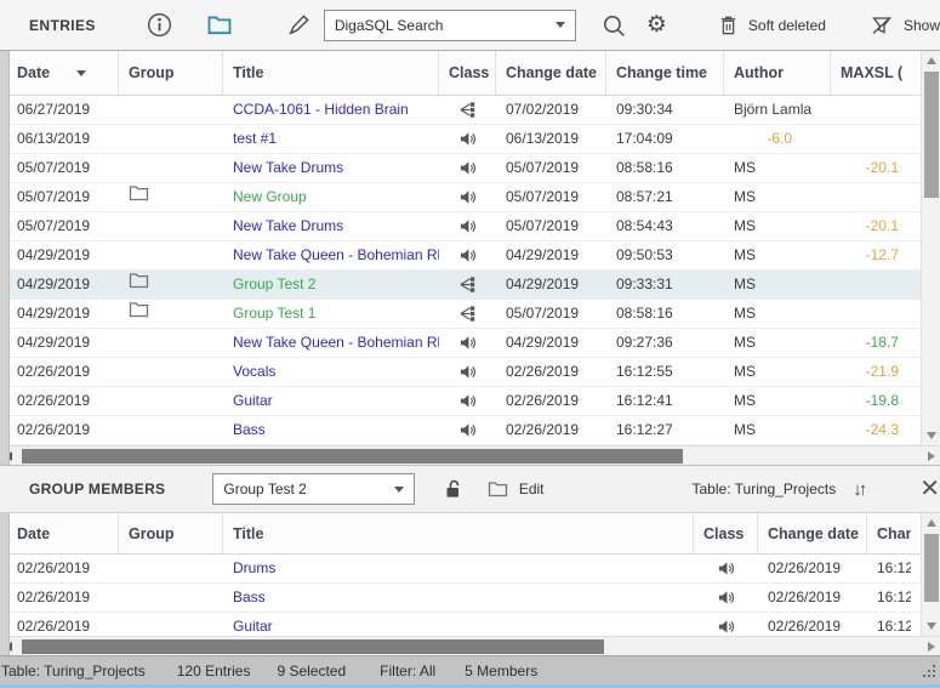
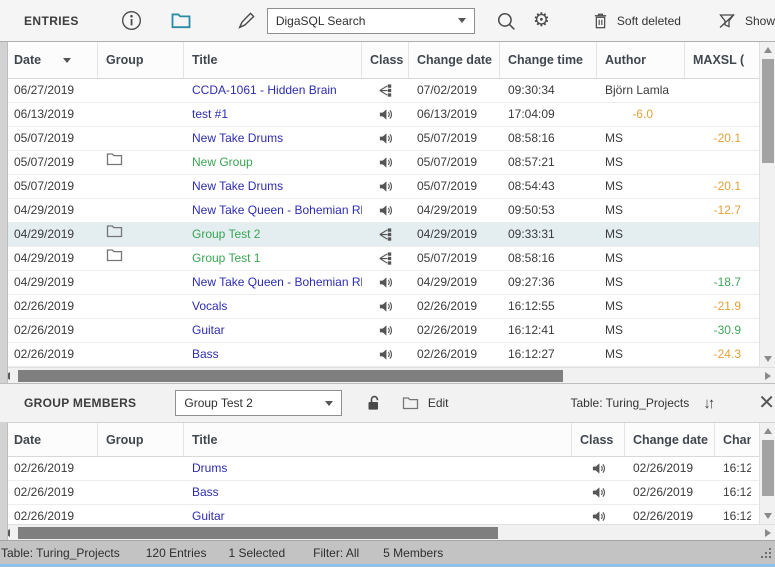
  ENTRIES
  DigaSQL Search
  ⚙
  Soft deleted
  Show
  Date
  Group
  Title
  Class
  Change date
  Change time
  Author
  MAXSL (
  06/27/2019
  CCDA-1061 - Hidden Brain
  07/02/2019
  09:30:34
  Björn Lamla
  06/13/2019
  test #1
  06/13/2019
  17:04:09
  -6.0
  05/07/2019
  New Take Drums
  05/07/2019
  08:58:16
  MS
  -20.1
  05/07/2019
  New Group
  05/07/2019
  08:57:21
  MS
  05/07/2019
  New Take Drums
  05/07/2019
  08:54:43
  MS
  -20.1
  04/29/2019
  New Take Queen - Bohemian R
  04/29/2019
  09:50:53
  MS
  -12.7
  04/29/2019
  Group Test 2
  04/29/2019
  09:33:31
  MS
  04/29/2019
  Group Test 1
  05/07/2019
  08:58:16
  MS
  04/29/2019
  New Take Queen - Bohemian R
  04/29/2019
  09:27:36
  MS
  -18.7
  02/26/2019
  Vocals
  02/26/2019
  16:12:55
  MS
  -21.9
  02/26/2019
  Guitar
  02/26/2019
  16:12:41
  MS
- -19.8
+ -30.9
  02/26/2019
  Bass
  02/26/2019
  16:12:27
  MS
  -24.3
  GROUP MEMBERS
  Group Test 2
  Edit
  Table: Turing_Projects
  ↓↑
  ✕
  Date
  Group
  Title
  Class
  Change date
  02/26/2019
  Drums
  02/26/2019
  16:12
  02/26/2019
  Bass
  02/26/2019
  16:12
  02/26/2019
  Guitar
  02/26/2019
  16:12
  Table: Turing_Projects
  120 Entries
- 9 Selected
+ 1 Selected
  Filter: All
  5 Members
